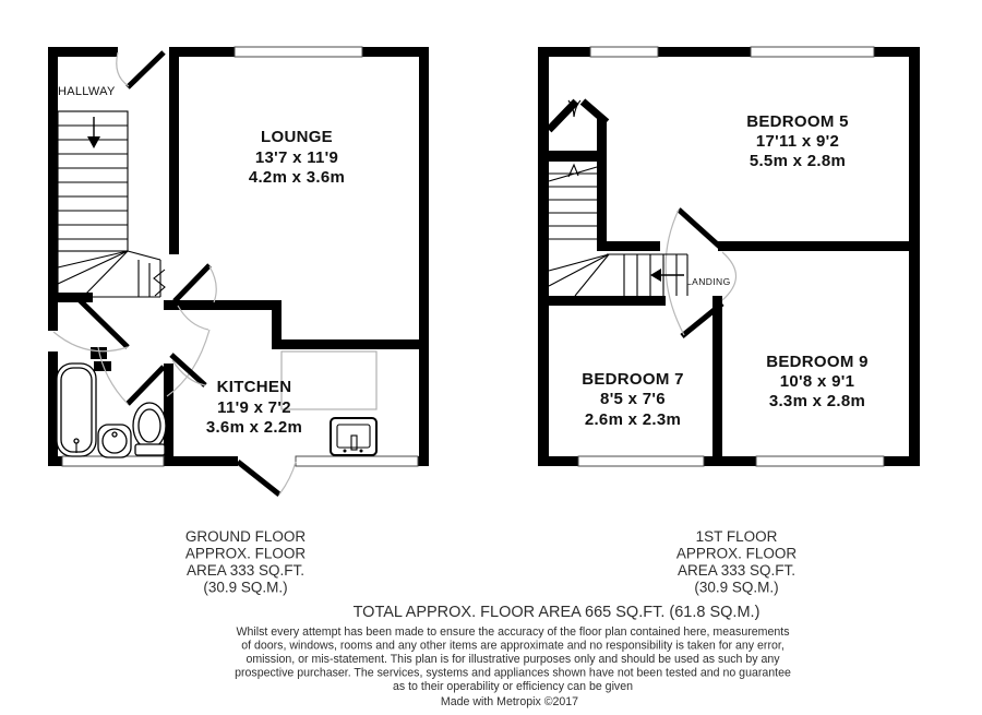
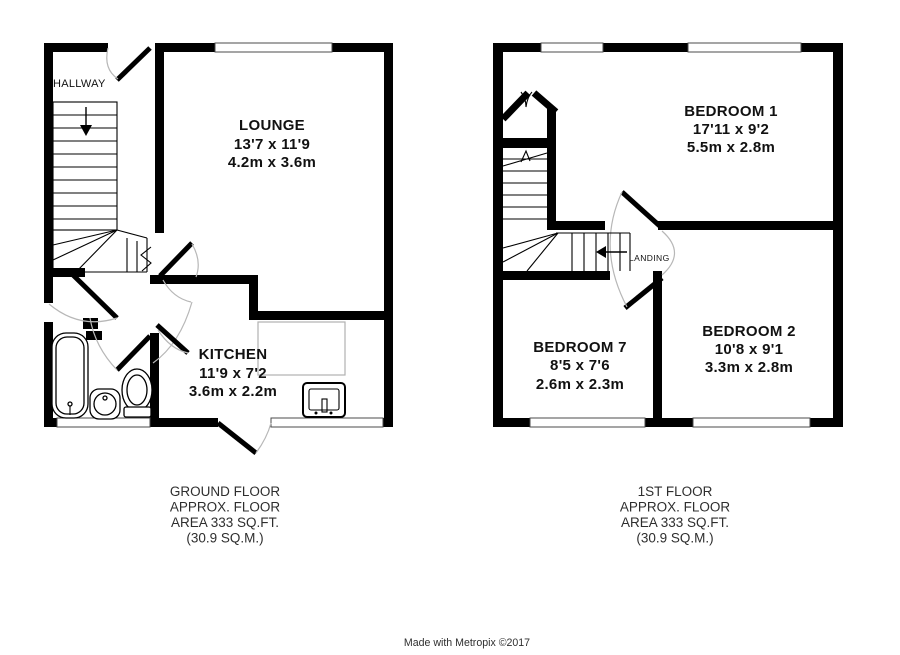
  HALLWAY
  LOUNGE
  13'7 x 11'9
  4.2m x 3.6m
  KITCHEN
  11'9 x 7'2
  3.6m x 2.2m
- BEDROOM 5
+ BEDROOM 1
  17'11 x 9'2
  5.5m x 2.8m
  LANDING
  BEDROOM 7
  8'5 x 7'6
  2.6m x 2.3m
- BEDROOM 9
+ BEDROOM 2
  10'8 x 9'1
  3.3m x 2.8m
  GROUND FLOOR
  APPROX. FLOOR
  AREA 333 SQ.FT.
  (30.9 SQ.M.)
  1ST FLOOR
  APPROX. FLOOR
  AREA 333 SQ.FT.
  (30.9 SQ.M.)
- TOTAL APPROX. FLOOR AREA 665 SQ.FT. (61.8 SQ.M.)
- Whilst every attempt has been made to ensure the accuracy of the floor plan contained here, measurements
- of doors, windows, rooms and any other items are approximate and no responsibility is taken for any error,
- omission, or mis-statement. This plan is for illustrative purposes only and should be used as such by any
- prospective purchaser. The services, systems and appliances shown have not been tested and no guarantee
- as to their operability or efficiency can be given
  Made with Metropix ©2017
